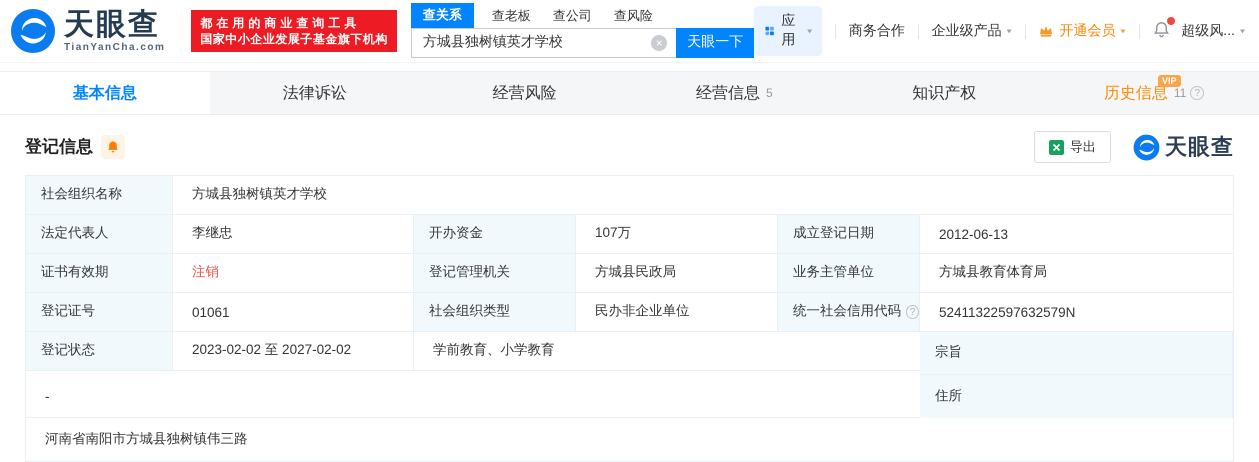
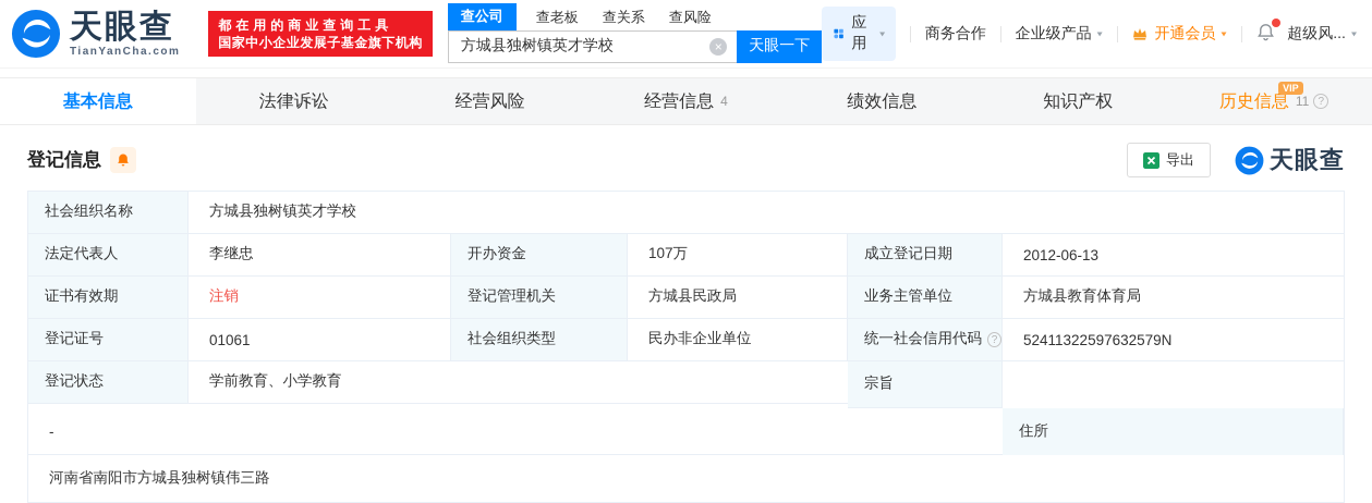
  天眼查
  TianYanCha.com
  都在用的商业查询工具
  国家中小企业发展子基金旗下机构
- 查关系
+ 查公司
  查老板
- 查公司
+ 查关系
  查风险
  方城县独树镇英才学校
  ×
  天眼一下
  应用
  ▾
  商务合作
  企业级产品
  ▾
  开通会员
  ▾
  超级风...
  ▾
  基本信息
  法律诉讼
  经营风险
  经营信息
- 5
+ 4
+ 绩效信息
  知识产权
  VIP
  历史信息
  11
  ?
  登记信息
  导出
  天眼查
  社会组织名称
  方城县独树镇英才学校
  法定代表人
  李继忠
  开办资金
  107万
  成立登记日期
  2012-06-13
  证书有效期
  注销
  登记管理机关
  方城县民政局
  业务主管单位
  方城县教育体育局
  登记证号
  01061
  社会组织类型
  民办非企业单位
  统一社会信用代码
  ?
  52411322597632579N
  登记状态
- 2023-02-02 至 2027-02-02
  学前教育、小学教育
  宗旨
  -
  住所
  河南省南阳市方城县独树镇伟三路
